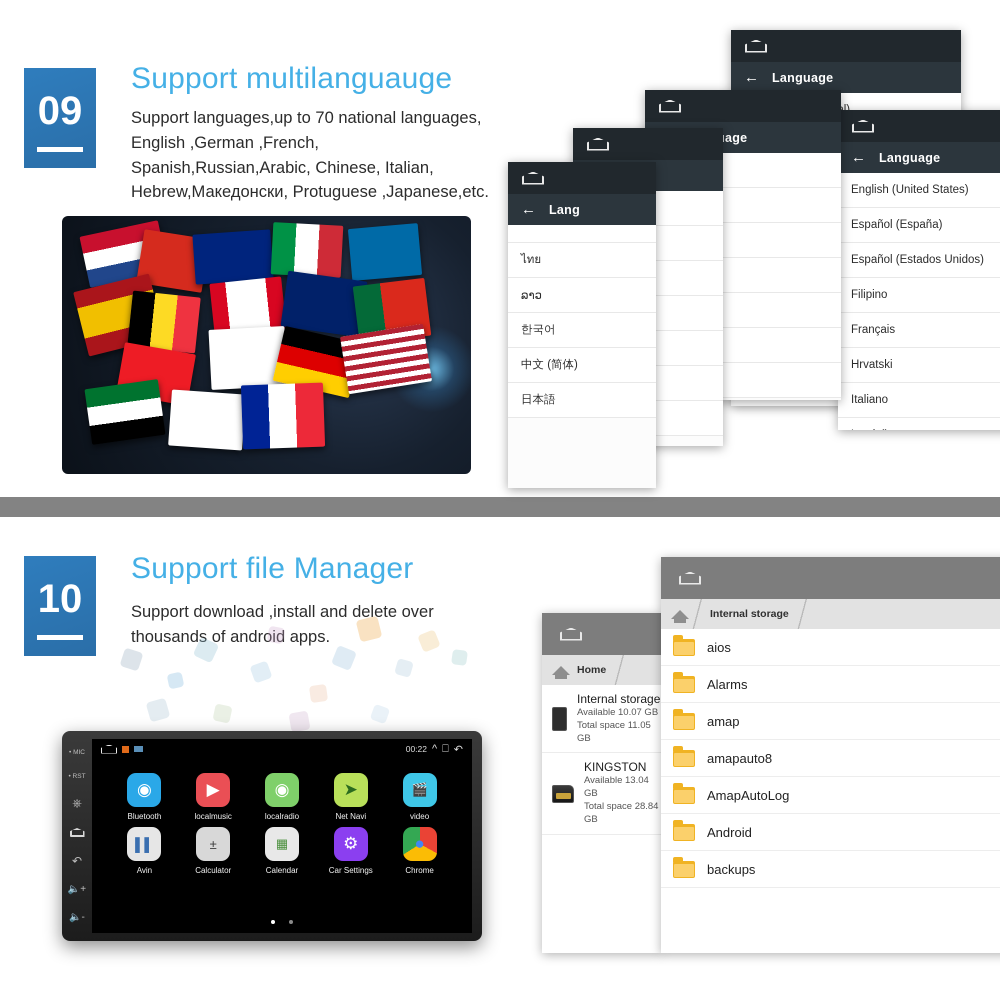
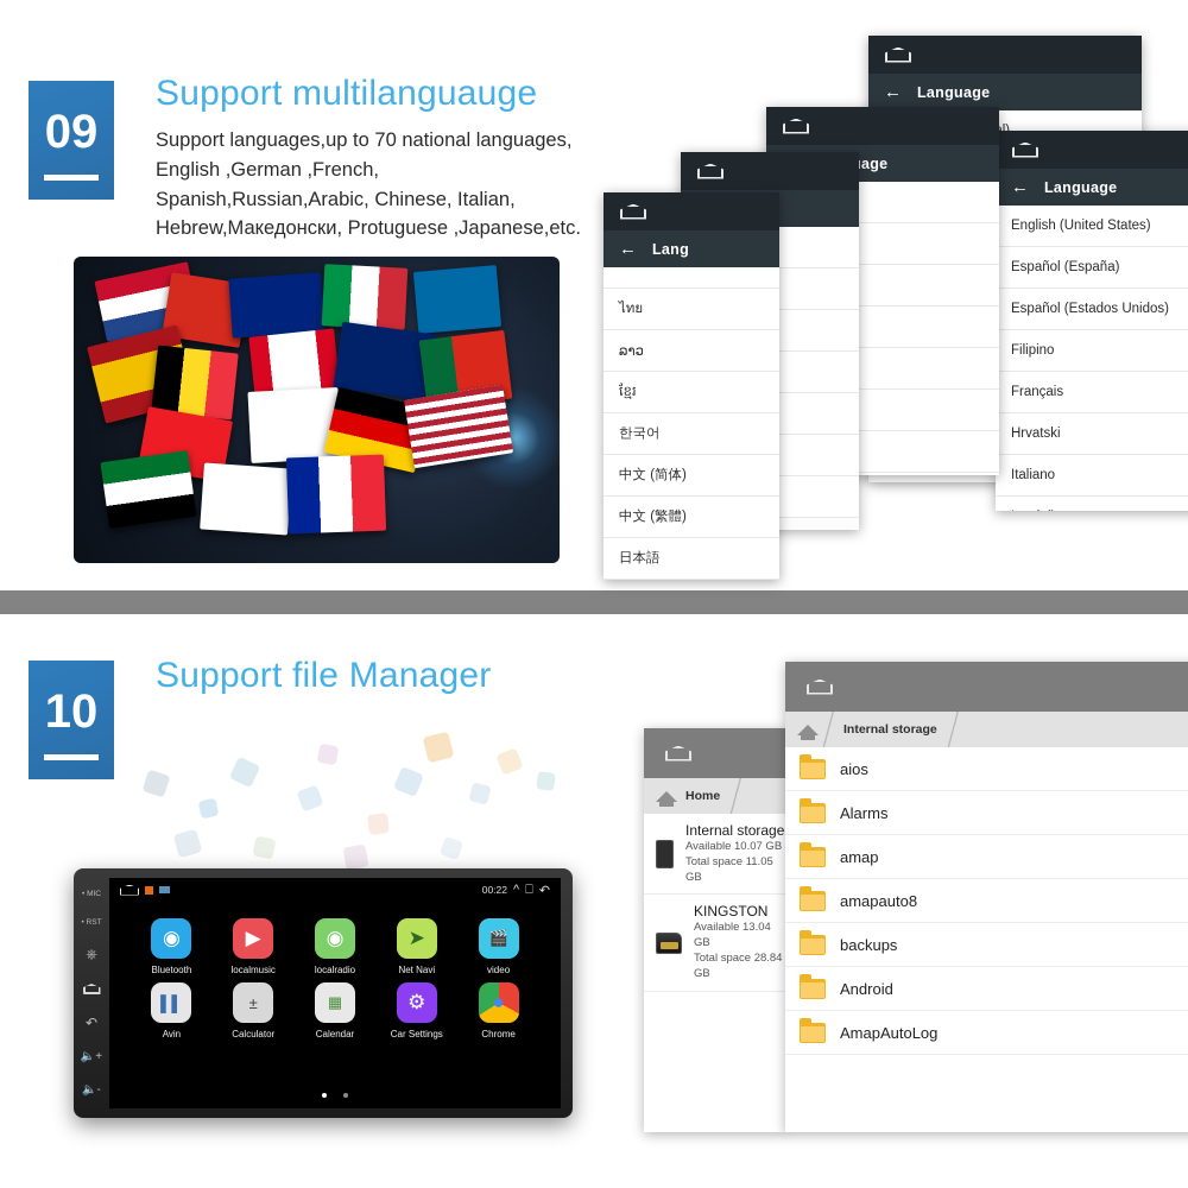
  09
  Support multilanguauge
  Support languages,up to 70 national languages, English ,German ,French, Spanish,Russian,Arabic, Chinese, Italian, Hebrew,Македонски, Protuguese ,Japanese,etc.
  ←
  Language
  ←
  Language
  English (United States)
  Español (España)
  Español (Estados Unidos)
  Filipino
  Français
  Hrvatski
  Italiano
  ←
  Lang
  ไทย
  ລາວ
+ ខ្មែរ
  한국어
  中文 (简体)
+ 中文 (繁體)
  日本語
  10
  Support file Manager
- Support download ,install and delete over thousands of android apps.
  ⎈
  ↶
  🔈+
  🔈-
  00:22
  ^
  ⎕
  ↶
  ◉
  Bluetooth
  ▶
  localmusic
  ◉
  localradio
  ➤
  Net Navi
  🎬
  video
  ▌▌
  Avin
  ±
  Calculator
  ▦
  Calendar
  ⚙
  Car Settings
  ●
  Chrome
  Home
  Internal storage
  Available 10.07 GB
  Total space 11.05 GB
  KINGSTON
  Available 13.04 GB
  Total space 28.84 GB
  Internal storage
  aios
  Alarms
  amap
  amapauto8
- AmapAutoLog
+ backups
  Android
- backups
+ AmapAutoLog
